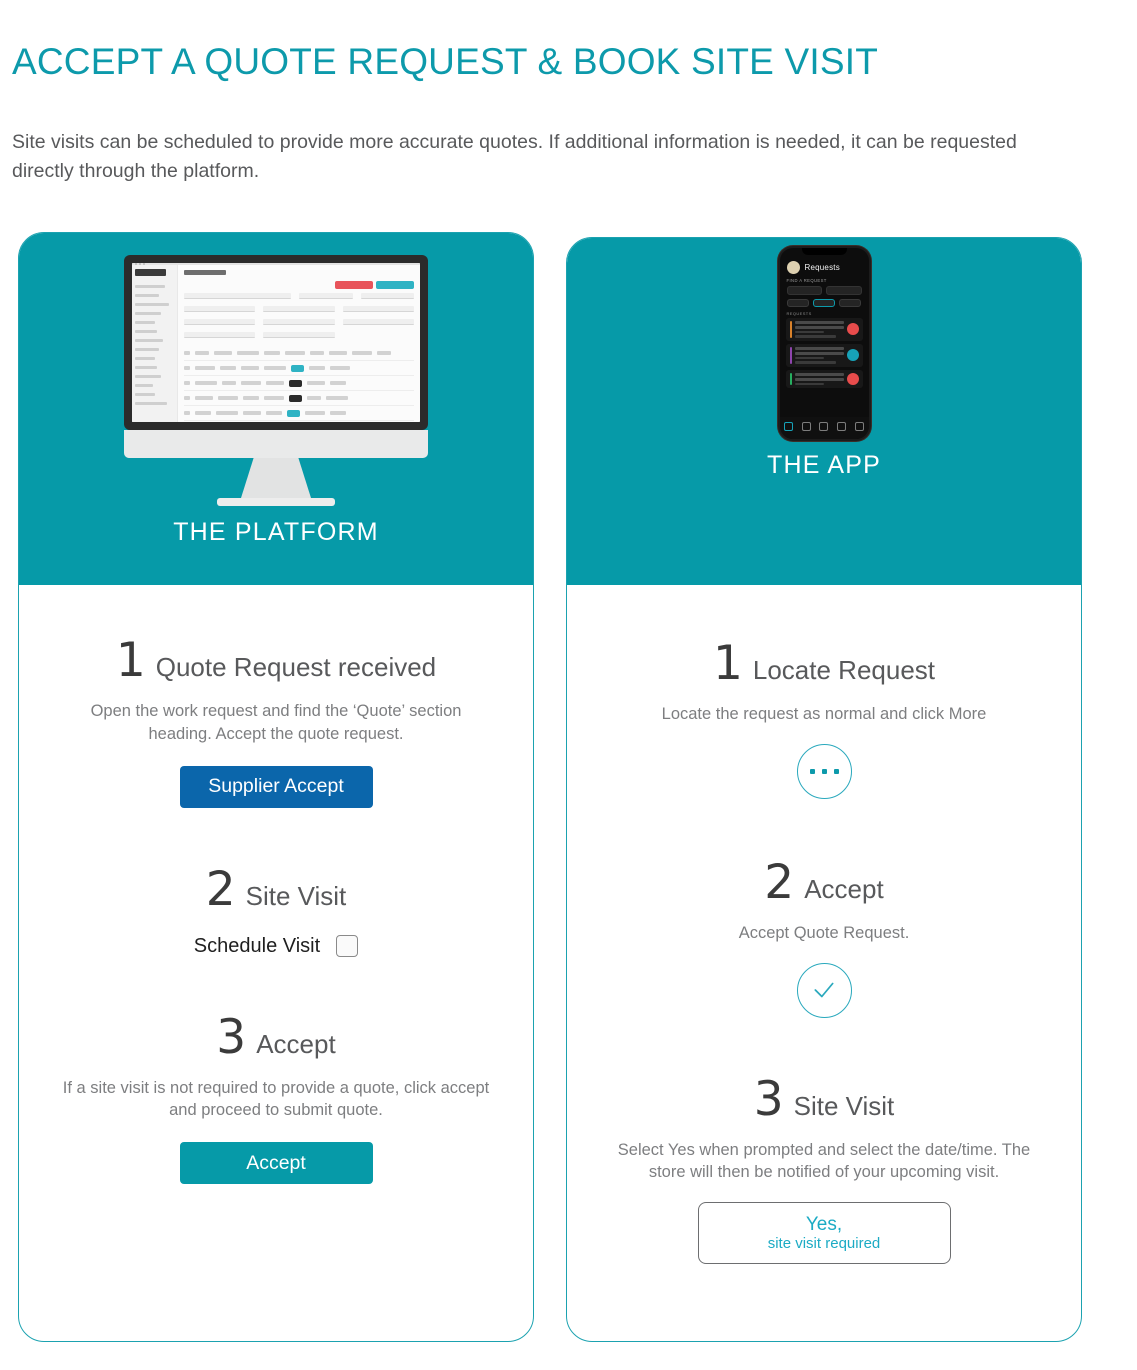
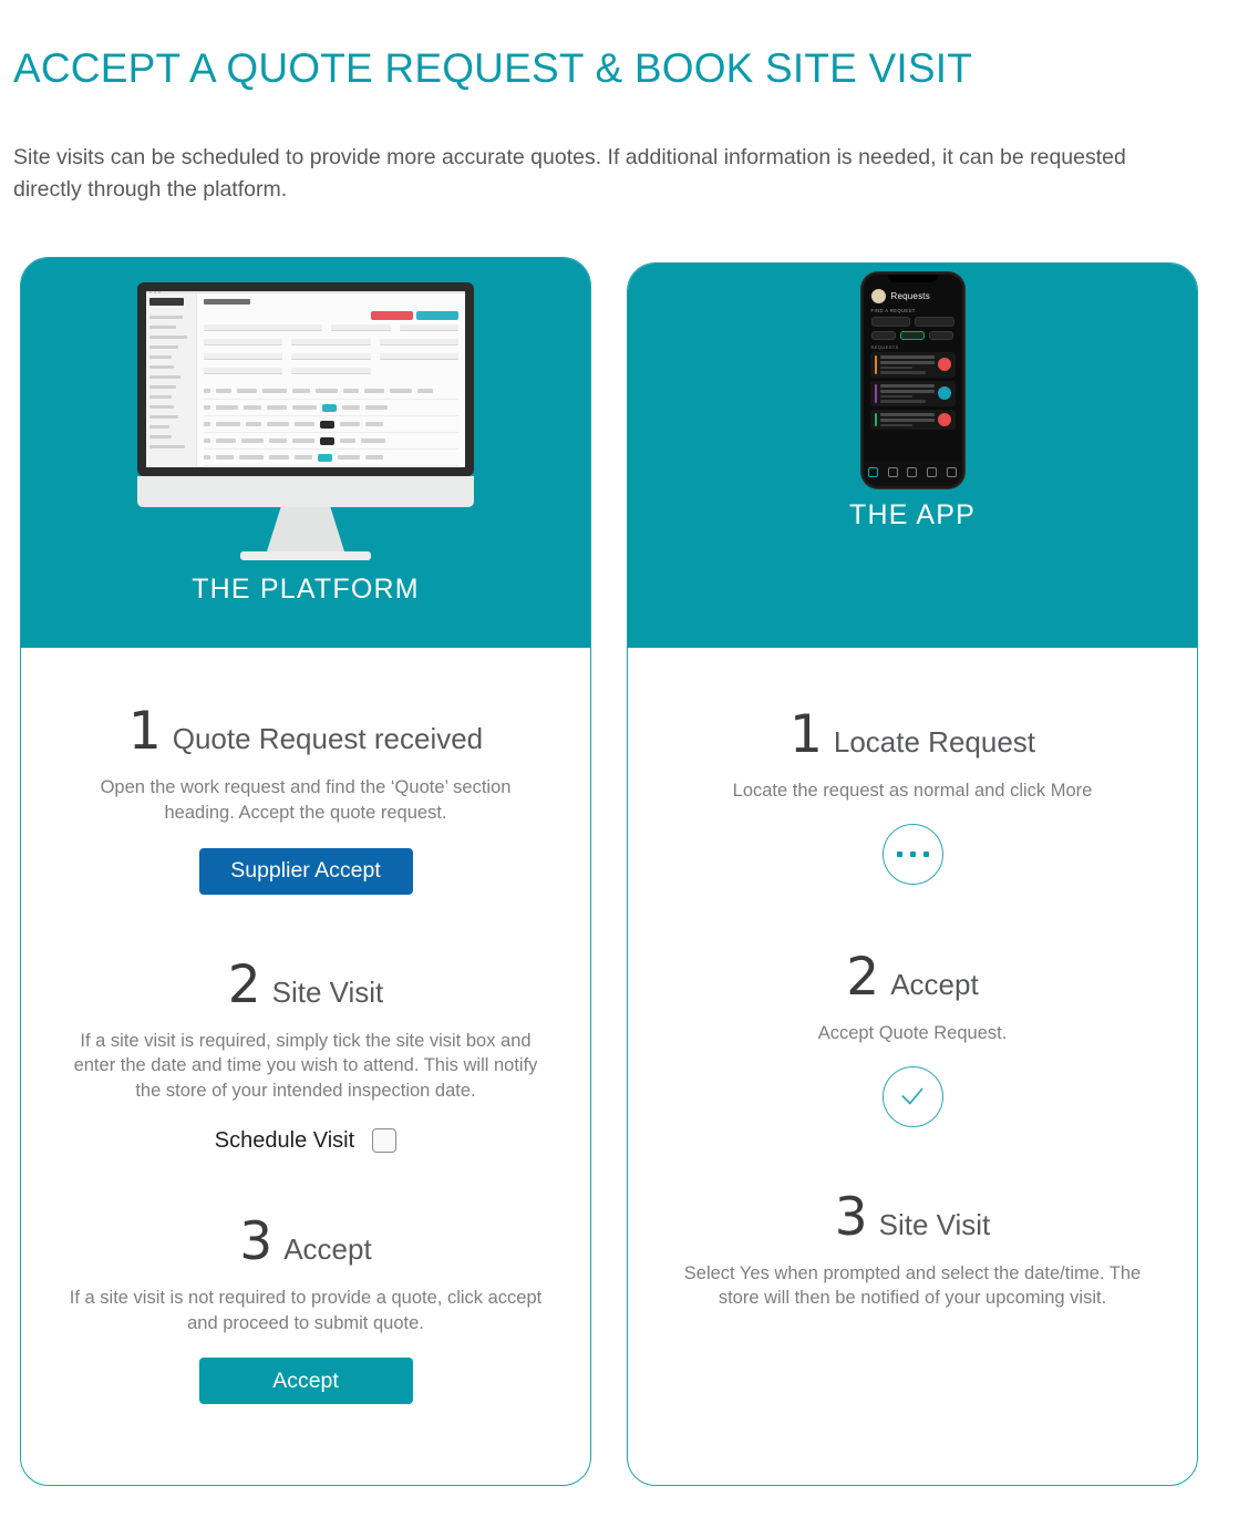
  ACCEPT A QUOTE REQUEST & BOOK SITE VISIT
  Site visits can be scheduled to provide more accurate quotes. If additional information is needed, it can be requested directly through the platform.
  THE PLATFORM
  1
  Quote Request received
  Open the work request and find the ‘Quote’ section heading. Accept the quote request.
  Supplier Accept
  2
  Site Visit
+ If a site visit is required, simply tick the site visit box and enter the date and time you wish to attend. This will notify the store of your intended inspection date.
  Schedule Visit
  3
  Accept
  If a site visit is not required to provide a quote, click accept and proceed to submit quote.
  Accept
  Requests
  THE APP
  1
  Locate Request
  Locate the request as normal and click More
  2
  Accept
  Accept Quote Request.
  3
  Site Visit
  Select Yes when prompted and select the date/time. The store will then be notified of your upcoming visit.
- Yes,
- site visit required
